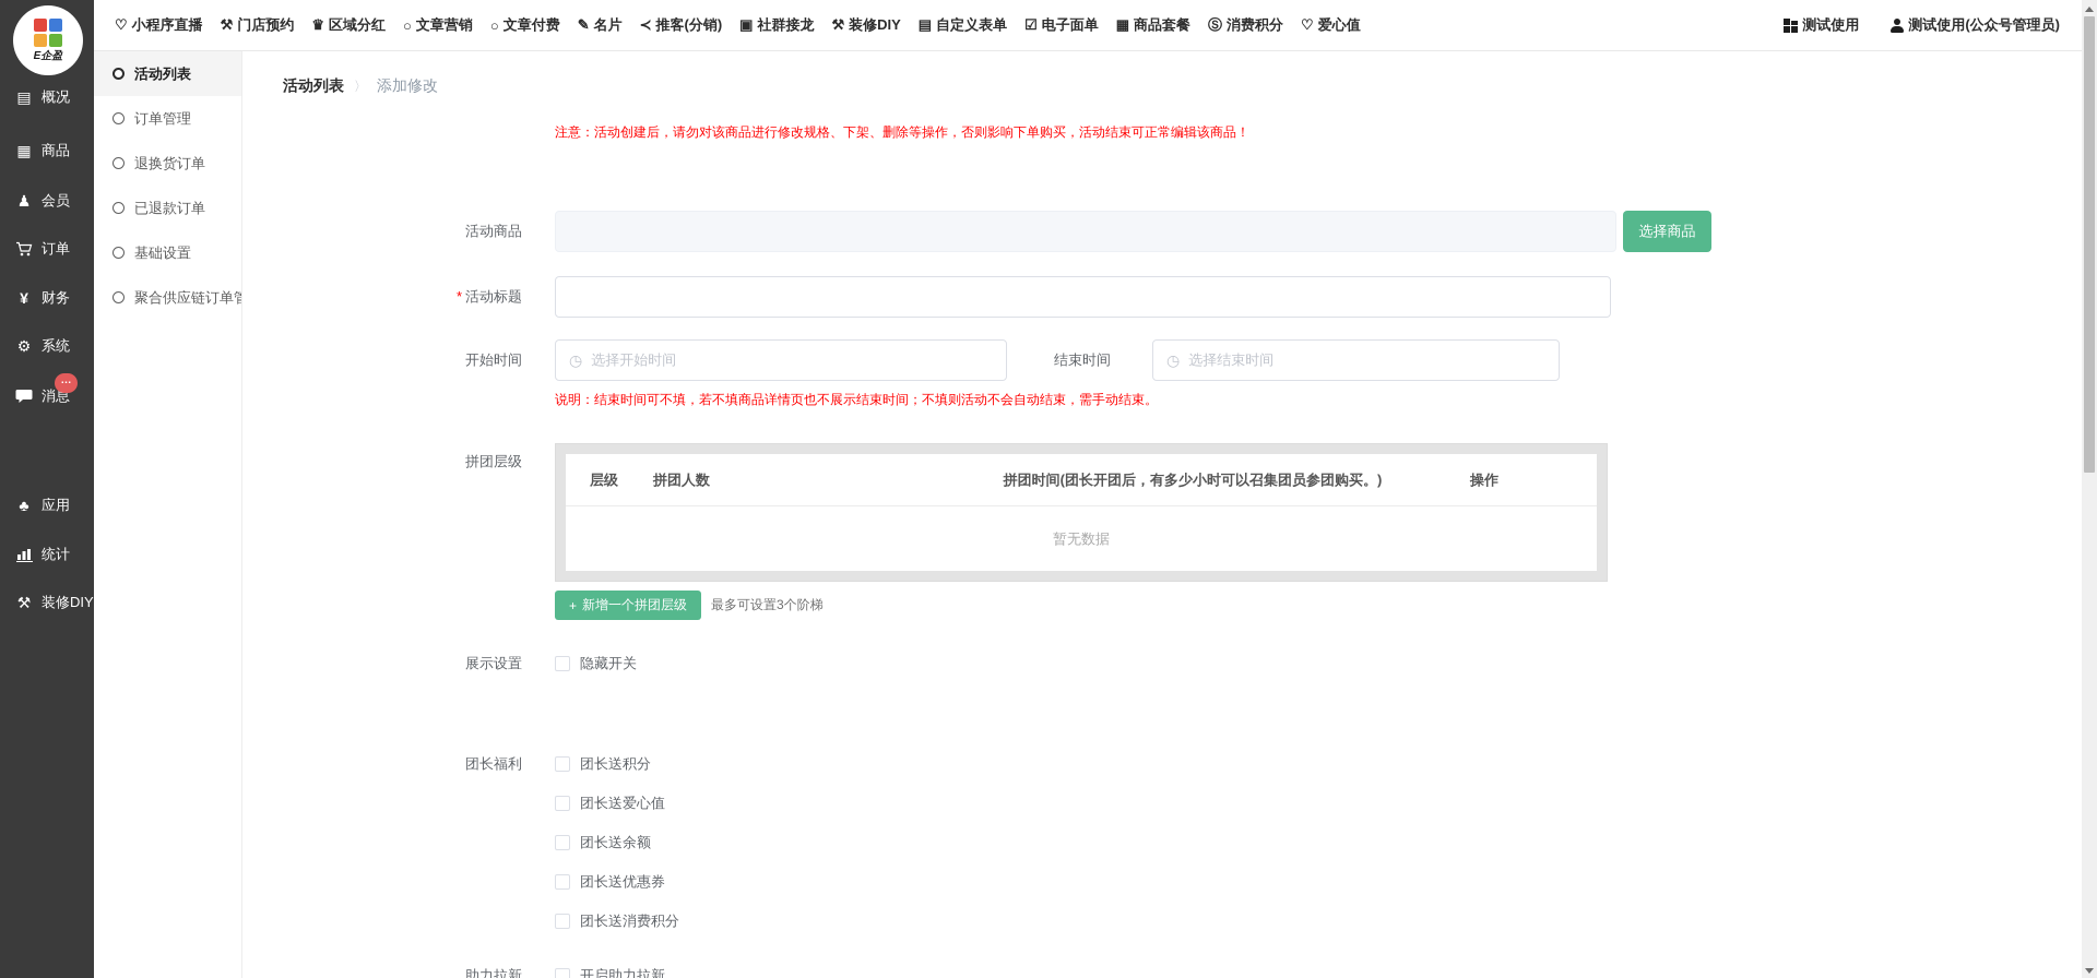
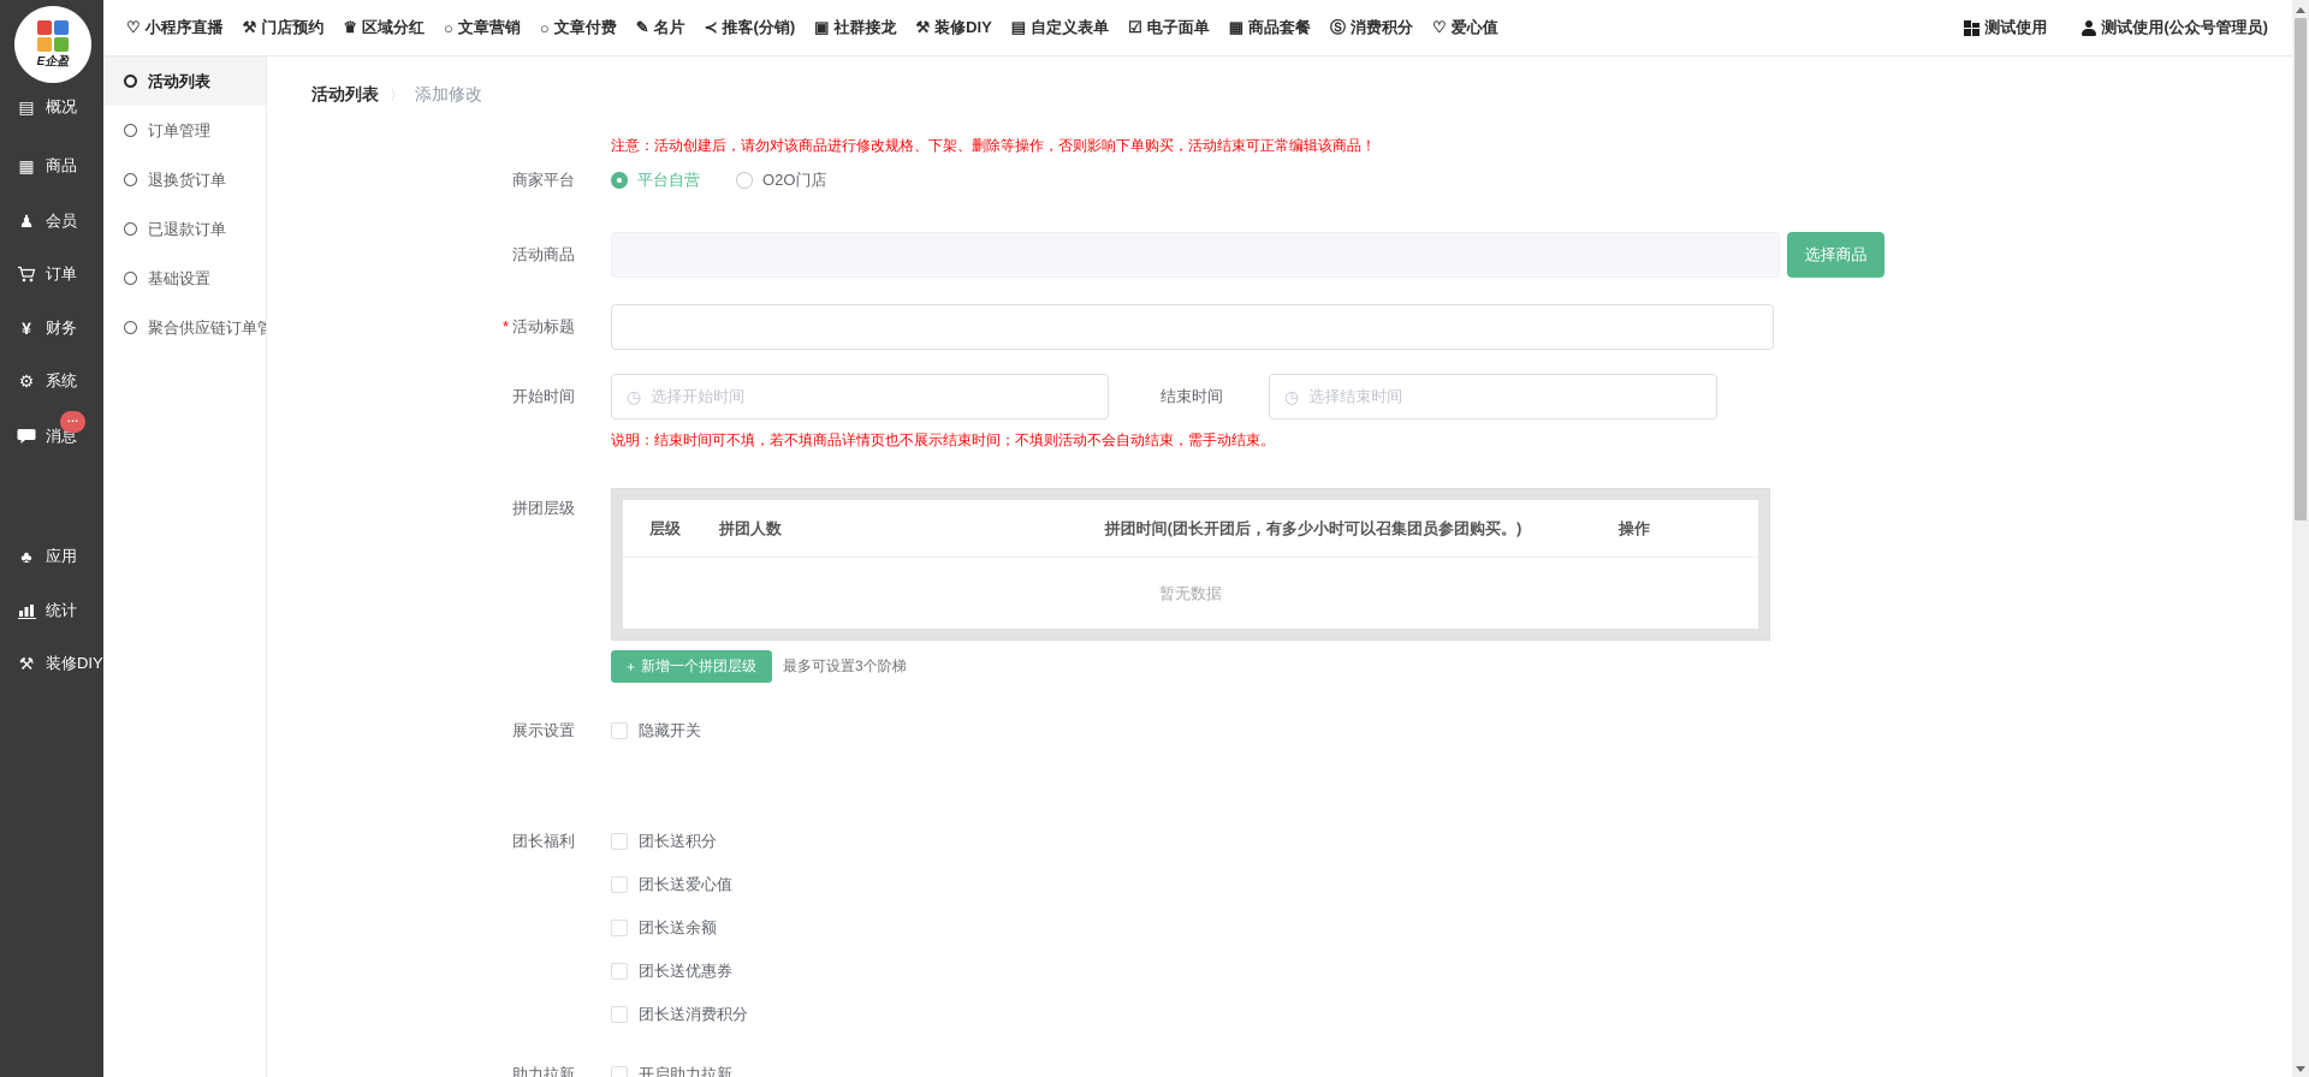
  E企盈
  ▤
  概况
  ▦
  商品
  ♟
  会员
  订单
  ¥
  财务
  ⚙
  系统
  消息
  …
  ♣
  应用
  统计
  ⚒
  装修DIY
  ♡
  小程序直播
  ⚒
  门店预约
  ♛
  区域分红
  ○
  文章营销
  ○
  文章付费
  ✎
  名片
  ≺
  推客(分销)
  ▣
  社群接龙
  ⚒
  装修DIY
  ▤
  自定义表单
  ☑
  电子面单
  ▦
  商品套餐
  Ⓢ
  消费积分
  ♡
  爱心值
  测试使用
  测试使用(公众号管理员)
  活动列表
  订单管理
  退换货订单
  已退款订单
  基础设置
  聚合供应链订单管
  活动列表
  〉
  添加修改
  注意：活动创建后，请勿对该商品进行修改规格、下架、删除等操作，否则影响下单购买，活动结束可正常编辑该商品！
+ 商家平台
+ 平台自营
+ O2O门店
  活动商品
  选择商品
  * 活动标题
  开始时间
  ◷
  选择开始时间
  结束时间
  ◷
  选择结束时间
  说明：结束时间可不填，若不填商品详情页也不展示结束时间；不填则活动不会自动结束，需手动结束。
  拼团层级
  层级
  拼团人数
  拼团时间(团长开团后，有多少小时可以召集团员参团购买。)
  操作
  暂无数据
  +
  新增一个拼团层级
  最多可设置3个阶梯
  展示设置
  隐藏开关
  团长福利
  团长送积分
  团长送爱心值
  团长送余额
  团长送优惠券
  团长送消费积分
  助力拉新
  开启助力拉新
